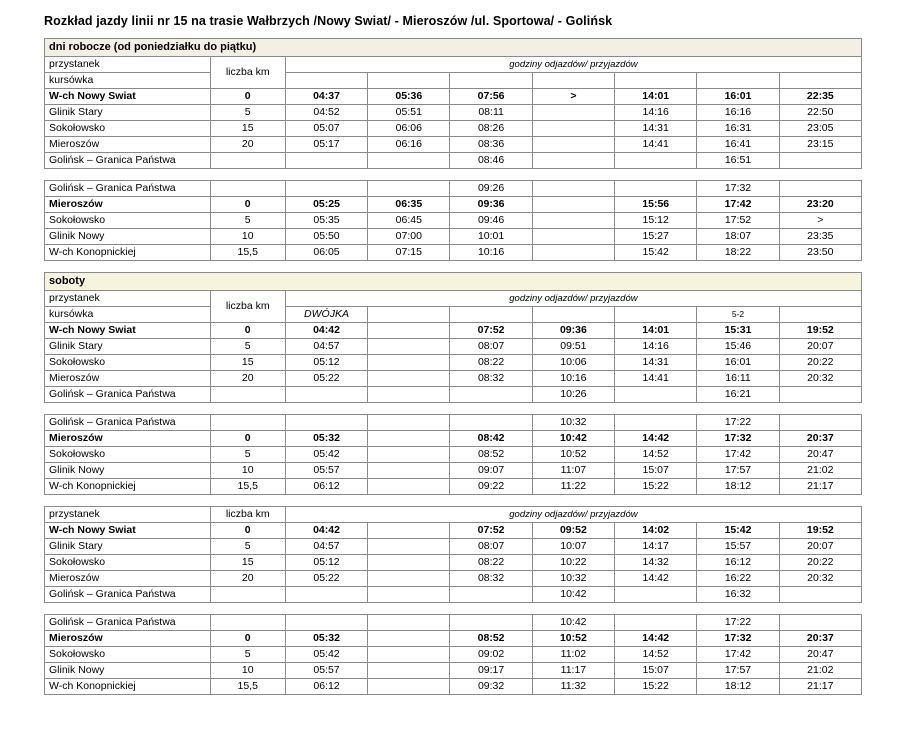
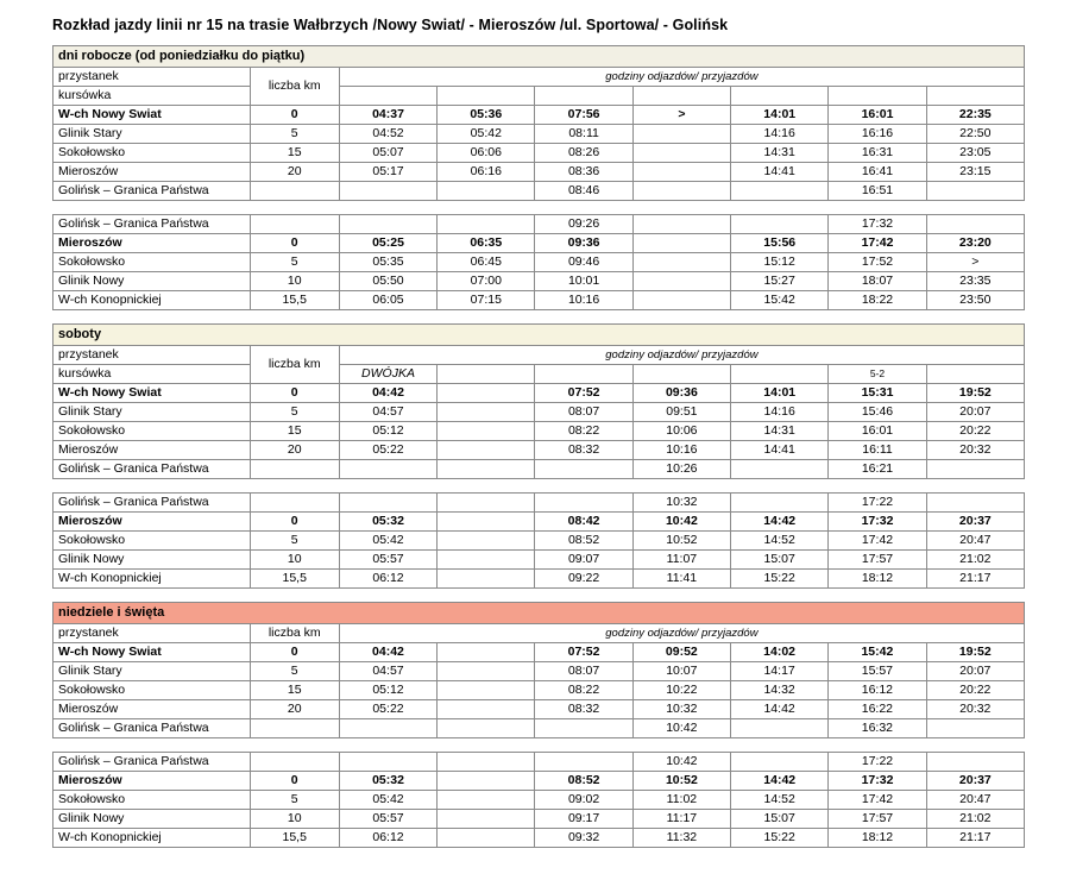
  Rozkład jazdy linii nr 15 na trasie Wałbrzych /Nowy Swiat/ - Mieroszów /ul. Sportowa/ - Golińsk
  dni robocze (od poniedziałku do piątku)
  przystanek	liczba km	godziny odjazdów/ przyjazdów
  kursówka
  W-ch Nowy Swiat	0	04:37	05:36	07:56	>	14:01	16:01	22:35
- Glinik Stary	5	04:52	05:51	08:11		14:16	16:16	22:50
+ Glinik Stary	5	04:52	05:42	08:11		14:16	16:16	22:50
  Sokołowsko	15	05:07	06:06	08:26		14:31	16:31	23:05
  Mieroszów	20	05:17	06:16	08:36		14:41	16:41	23:15
  Golińsk – Granica Państwa				08:46			16:51
  Golińsk – Granica Państwa				09:26			17:32
  Mieroszów	0	05:25	06:35	09:36		15:56	17:42	23:20
  Sokołowsko	5	05:35	06:45	09:46		15:12	17:52	>
  Glinik Nowy	10	05:50	07:00	10:01		15:27	18:07	23:35
  W-ch Konopnickiej	15,5	06:05	07:15	10:16		15:42	18:22	23:50
  soboty
  przystanek	liczba km	godziny odjazdów/ przyjazdów
  kursówka	DWÓJKA					5-2
  W-ch Nowy Swiat	0	04:42		07:52	09:36	14:01	15:31	19:52
  Glinik Stary	5	04:57		08:07	09:51	14:16	15:46	20:07
  Sokołowsko	15	05:12		08:22	10:06	14:31	16:01	20:22
  Mieroszów	20	05:22		08:32	10:16	14:41	16:11	20:32
  Golińsk – Granica Państwa					10:26		16:21
  Golińsk – Granica Państwa					10:32		17:22
  Mieroszów	0	05:32		08:42	10:42	14:42	17:32	20:37
  Sokołowsko	5	05:42		08:52	10:52	14:52	17:42	20:47
  Glinik Nowy	10	05:57		09:07	11:07	15:07	17:57	21:02
- W-ch Konopnickiej	15,5	06:12		09:22	11:22	15:22	18:12	21:17
+ W-ch Konopnickiej	15,5	06:12		09:22	11:41	15:22	18:12	21:17
+ niedziele i święta
  przystanek	liczba km	godziny odjazdów/ przyjazdów
  W-ch Nowy Swiat	0	04:42		07:52	09:52	14:02	15:42	19:52
  Glinik Stary	5	04:57		08:07	10:07	14:17	15:57	20:07
  Sokołowsko	15	05:12		08:22	10:22	14:32	16:12	20:22
  Mieroszów	20	05:22		08:32	10:32	14:42	16:22	20:32
  Golińsk – Granica Państwa					10:42		16:32
  Golińsk – Granica Państwa					10:42		17:22
  Mieroszów	0	05:32		08:52	10:52	14:42	17:32	20:37
  Sokołowsko	5	05:42		09:02	11:02	14:52	17:42	20:47
  Glinik Nowy	10	05:57		09:17	11:17	15:07	17:57	21:02
  W-ch Konopnickiej	15,5	06:12		09:32	11:32	15:22	18:12	21:17
